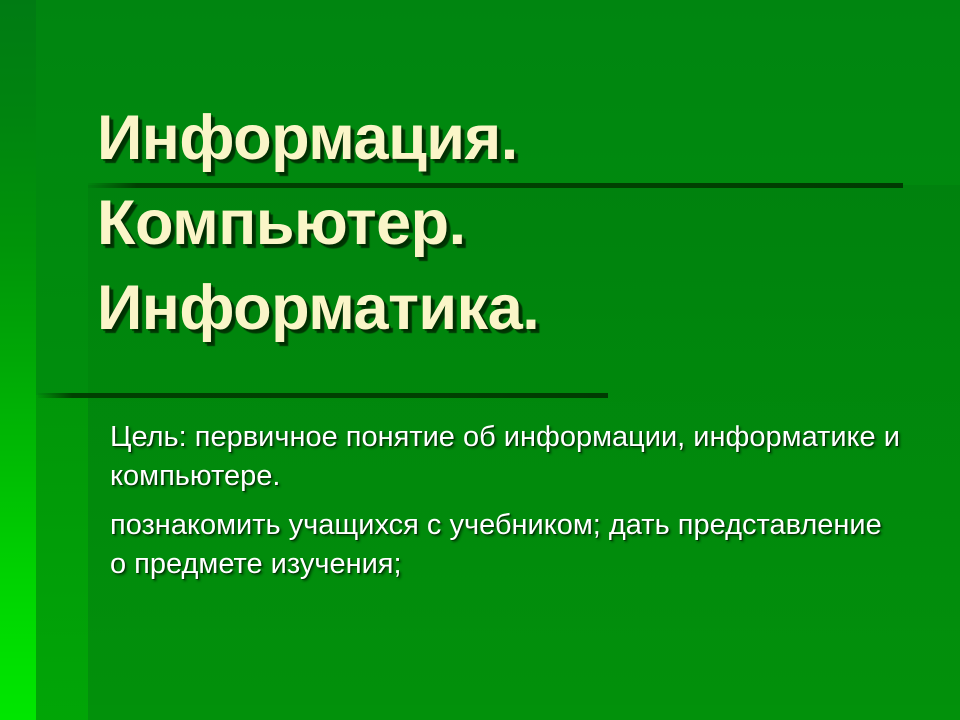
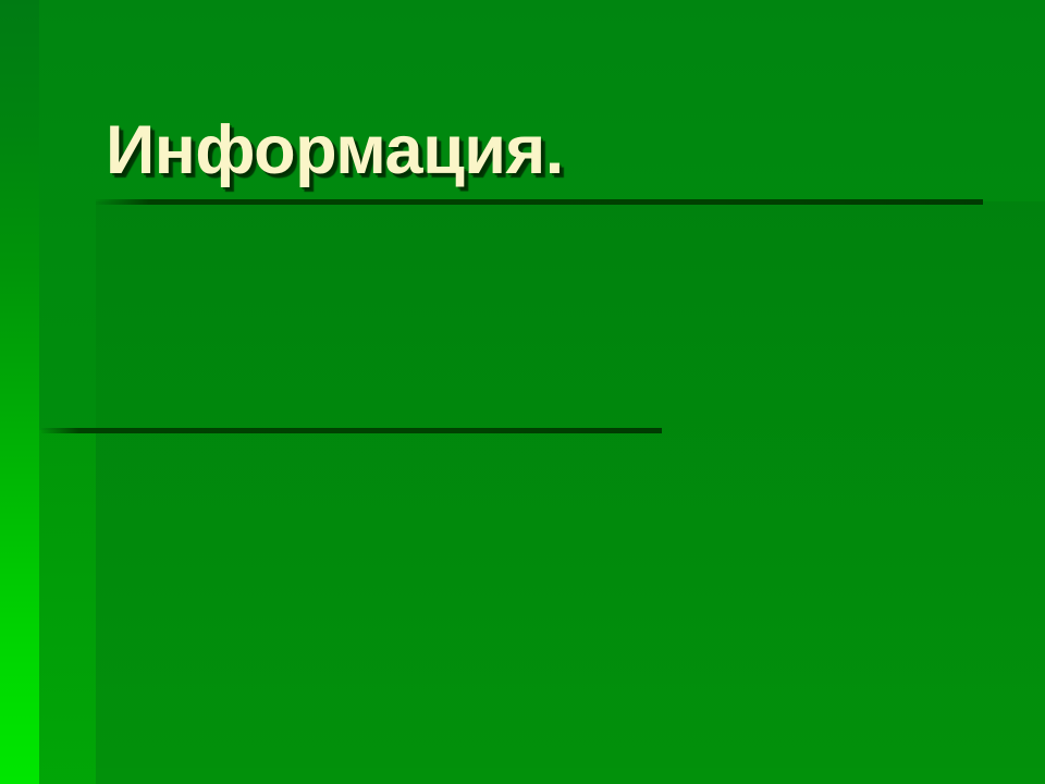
  Информация.
- Компьютер.
- Информатика.
- Цель: первичное понятие об информации, информатике и компьютере.
- познакомить учащихся с учебником; дать представление о предмете изучения;
